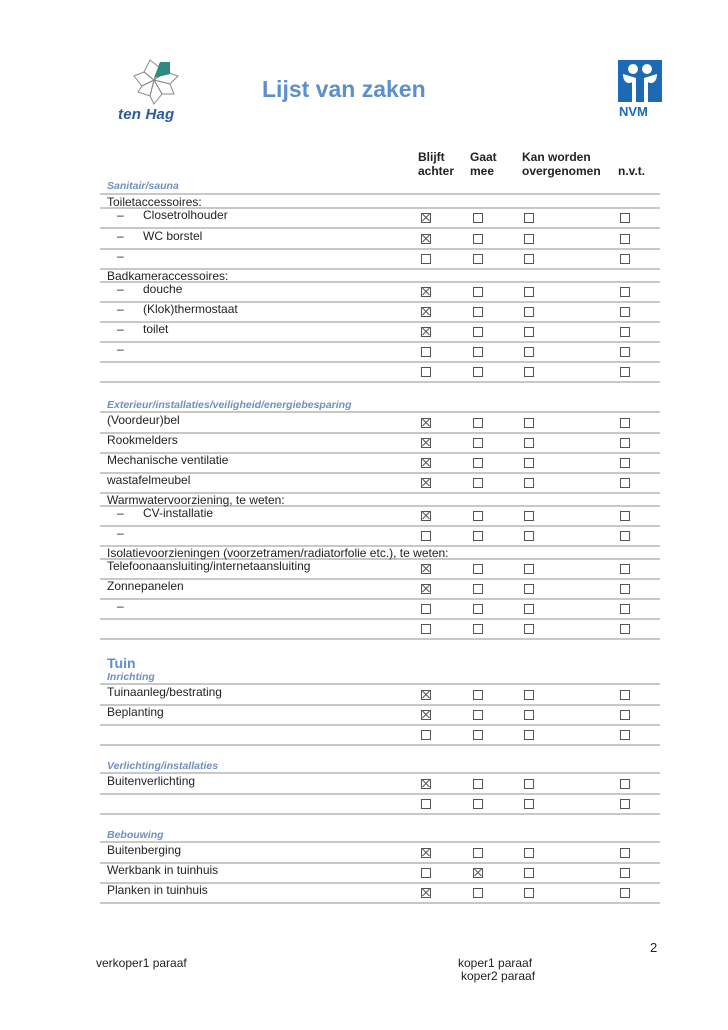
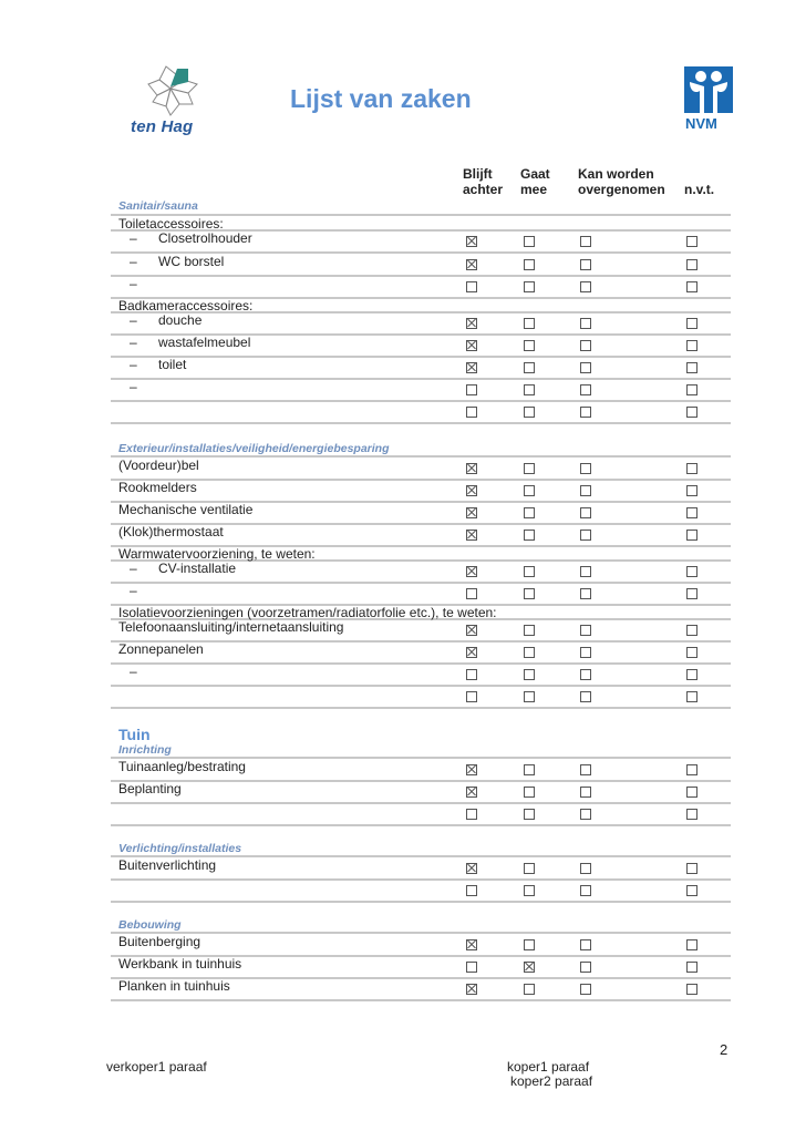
  ten Hag
  Lijst van zaken
  NVM
  Blijft
  achter
  Gaat
  mee
  Kan worden
  overgenomen
  n.v.t.
  Sanitair/sauna
  Exterieur/installaties/veiligheid/energiebesparing
  Tuin
  Inrichting
  Verlichting/installaties
  Bebouwing
  Toiletaccessoires:
  – Closetrolhouder
  – WC borstel
  –
  Badkameraccessoires:
  – douche
- – (Klok)thermostaat
+ – wastafelmeubel
  – toilet
  –
  (Voordeur)bel
  Rookmelders
  Mechanische ventilatie
- wastafelmeubel
+ (Klok)thermostaat
  Warmwatervoorziening, te weten:
  – CV-installatie
  –
  Isolatievoorzieningen (voorzetramen/radiatorfolie etc.), te weten:
  Telefoonaansluiting/internetaansluiting
  Zonnepanelen
  –
  Tuinaanleg/bestrating
  Beplanting
  Buitenverlichting
  Buitenberging
  Werkbank in tuinhuis
  Planken in tuinhuis
  2
  verkoper1 paraaf
  koper1 paraaf
  koper2 paraaf
